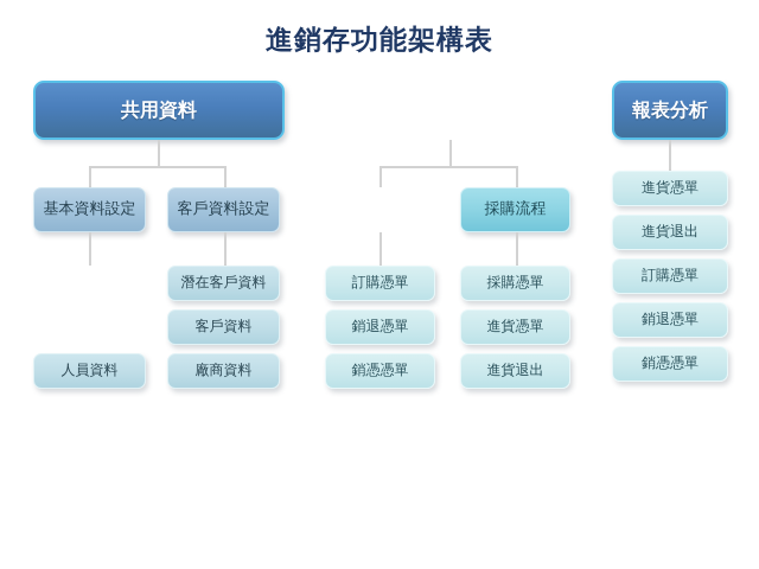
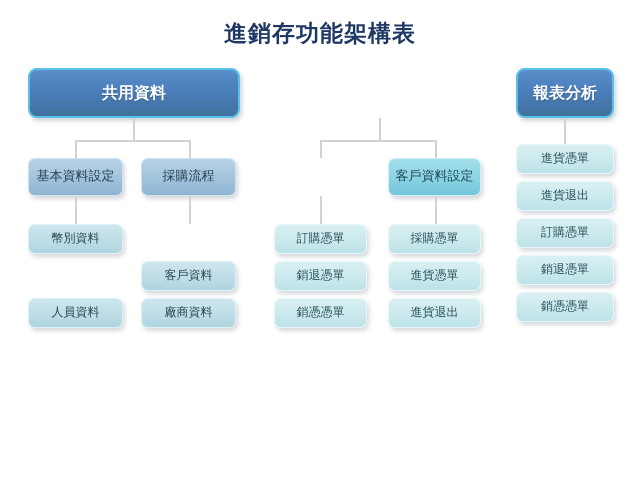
  進銷存功能架構表
  共用資料
  基本資料設定
- 客戶資料設定
+ 採購流程
+ 幣別資料
  人員資料
- 潛在客戶資料
  客戶資料
  廠商資料
- 採購流程
+ 客戶資料設定
  訂購憑單
  銷退憑單
  銷憑憑單
  採購憑單
  進貨憑單
  進貨退出
  報表分析
  進貨憑單
  進貨退出
  訂購憑單
  銷退憑單
  銷憑憑單
